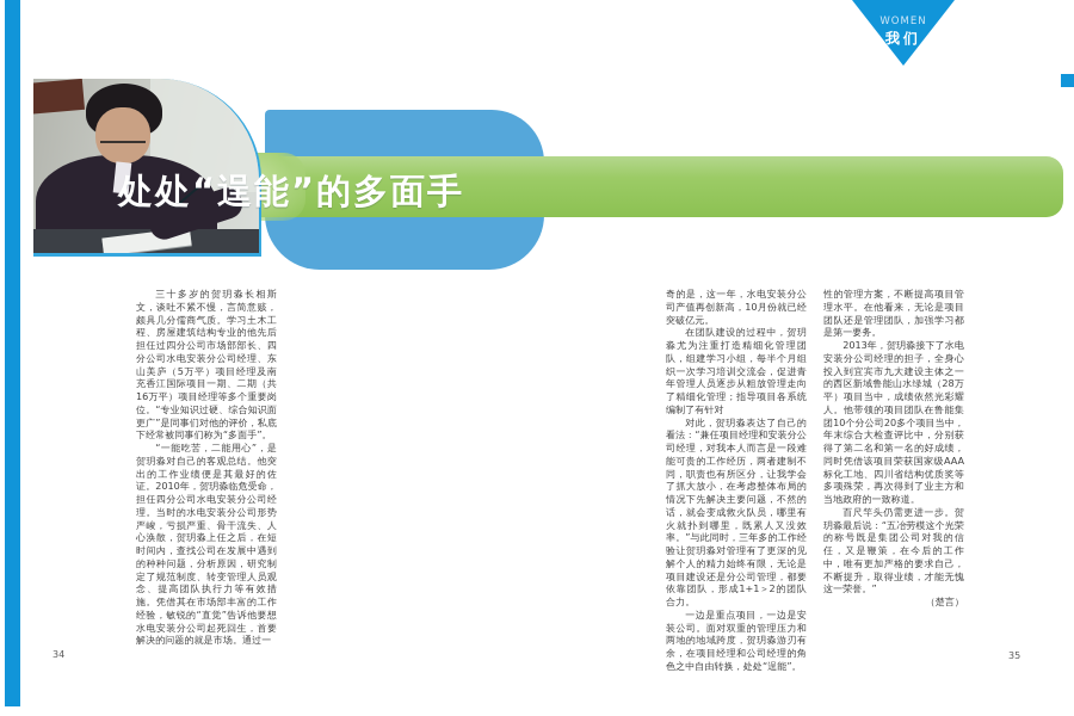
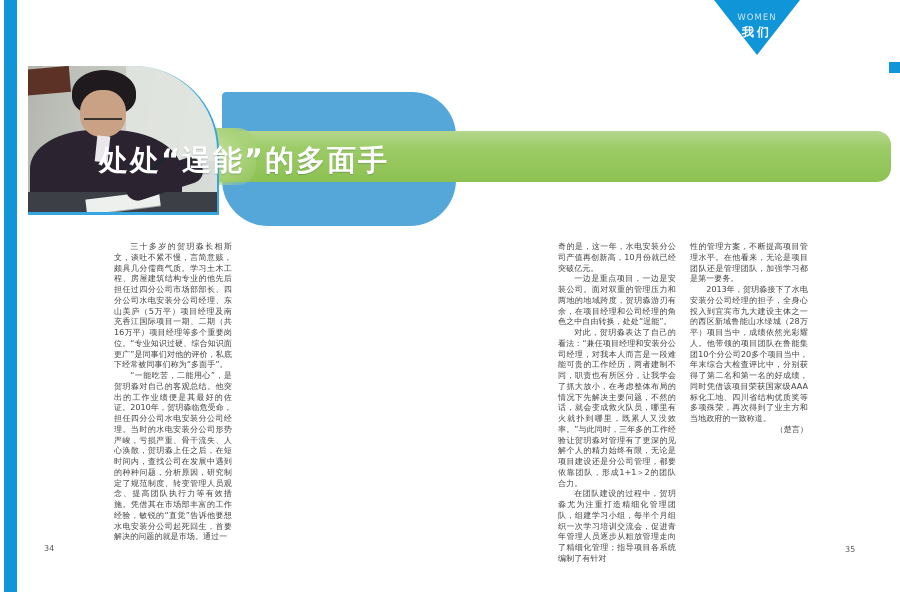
  WOMEN
  我们
  处处“逞能”的多面手
  三十多岁的贺玥淼长相斯文，谈吐不紧不慢，言简意赅，颇具几分儒商气质。学习土木工程、房屋建筑结构专业的他先后担任过四分公司市场部部长、四分公司水电安装分公司经理、东山美庐（5万平）项目经理及南充香江国际项目一期、二期（共16万平）项目经理等多个重要岗位。“专业知识过硬、综合知识面更广”是同事们对他的评价，私底下经常被同事们称为“多面手”。
  “一能吃苦，二能用心”，是贺玥淼对自己的客观总结。他突出的工作业绩便是其最好的佐证。2010年，贺玥淼临危受命，担任四分公司水电安装分公司经理。当时的水电安装分公司形势严峻，亏损严重、骨干流失、人心涣散，贺玥淼上任之后，在短时间内，查找公司在发展中遇到的种种问题，分析原因，研究制定了规范制度、转变管理人员观念、提高团队执行力等有效措施。凭借其在市场部丰富的工作经验，敏锐的“直觉”告诉他要想水电安装分公司起死回生，首要解决的问题的就是市场。通过一
  奇的是，这一年，水电安装分公司产值再创新高，10月份就已经突破亿元。
- 在团队建设的过程中，贺玥淼尤为注重打造精细化管理团队，组建学习小组，每半个月组织一次学习培训交流会，促进青年管理人员逐步从粗放管理走向了精细化管理；指导项目各系统编制了有针对
+ 一边是重点项目，一边是安装公司。面对双重的管理压力和两地的地域跨度，贺玥淼游刃有余，在项目经理和公司经理的角色之中自由转换，处处“逞能”。
  对此，贺玥淼表达了自己的看法：“兼任项目经理和安装分公司经理，对我本人而言是一段难能可贵的工作经历，两者建制不同，职责也有所区分，让我学会了抓大放小，在考虑整体布局的情况下先解决主要问题，不然的话，就会变成救火队员，哪里有火就扑到哪里，既累人又没效率。”与此同时，三年多的工作经验让贺玥淼对管理有了更深的见解个人的精力始终有限，无论是项目建设还是分公司管理，都要依靠团队，形成1+1＞2的团队合力。
- 一边是重点项目，一边是安装公司。面对双重的管理压力和两地的地域跨度，贺玥淼游刃有余，在项目经理和公司经理的角色之中自由转换，处处“逞能”。
+ 在团队建设的过程中，贺玥淼尤为注重打造精细化管理团队，组建学习小组，每半个月组织一次学习培训交流会，促进青年管理人员逐步从粗放管理走向了精细化管理；指导项目各系统编制了有针对
  性的管理方案，不断提高项目管理水平。在他看来，无论是项目团队还是管理团队，加强学习都是第一要务。
  2013年，贺玥淼接下了水电安装分公司经理的担子，全身心投入到宜宾市九大建设主体之一的西区新域鲁能山水绿城（28万平）项目当中，成绩依然光彩耀人。他带领的项目团队在鲁能集团10个分公司20多个项目当中，年末综合大检查评比中，分别获得了第二名和第一名的好成绩，同时凭借该项目荣获国家级AAA标化工地、四川省结构优质奖等多项殊荣，再次得到了业主方和当地政府的一致称道。
- 百尺竿头仍需更进一步。贺玥淼最后说：“五冶劳模这个光荣的称号既是集团公司对我的信任，又是鞭策，在今后的工作中，唯有更加严格的要求自己，不断提升，取得业绩，才能无愧这一荣誉。”
  （楚言）
  34
  35
